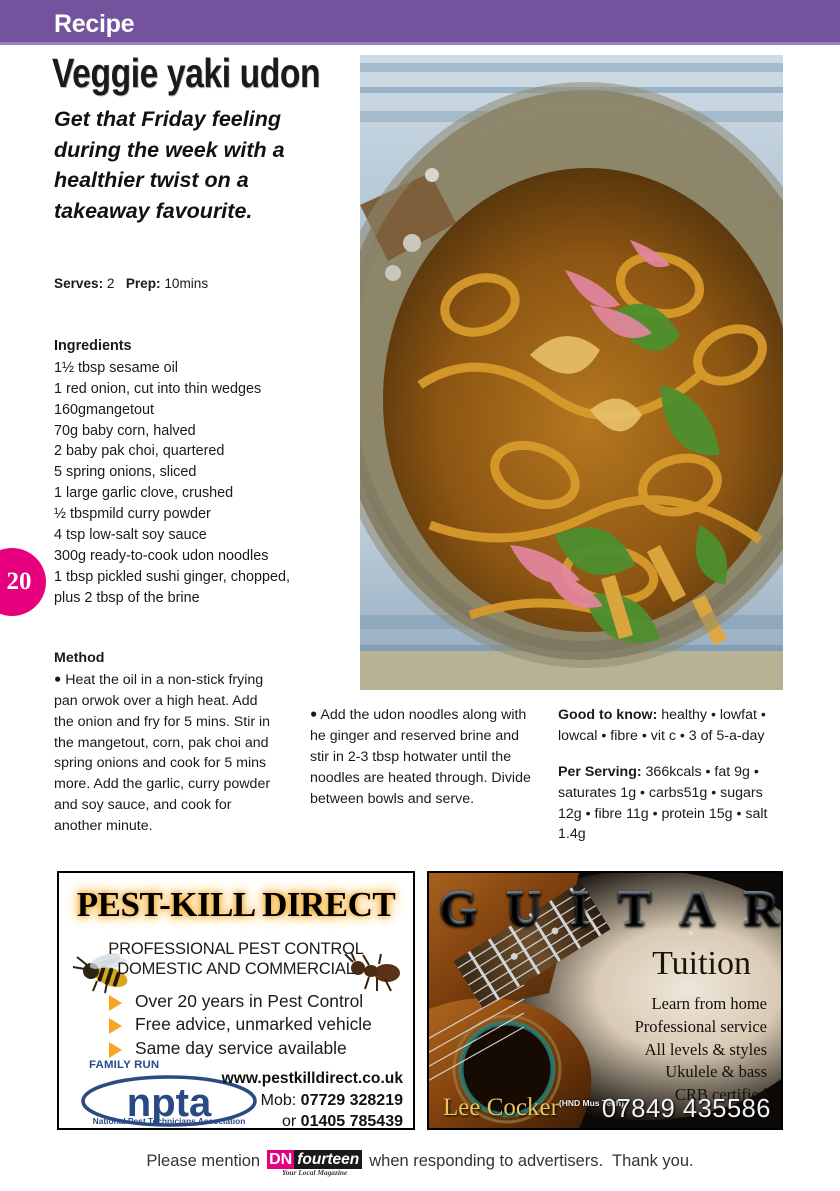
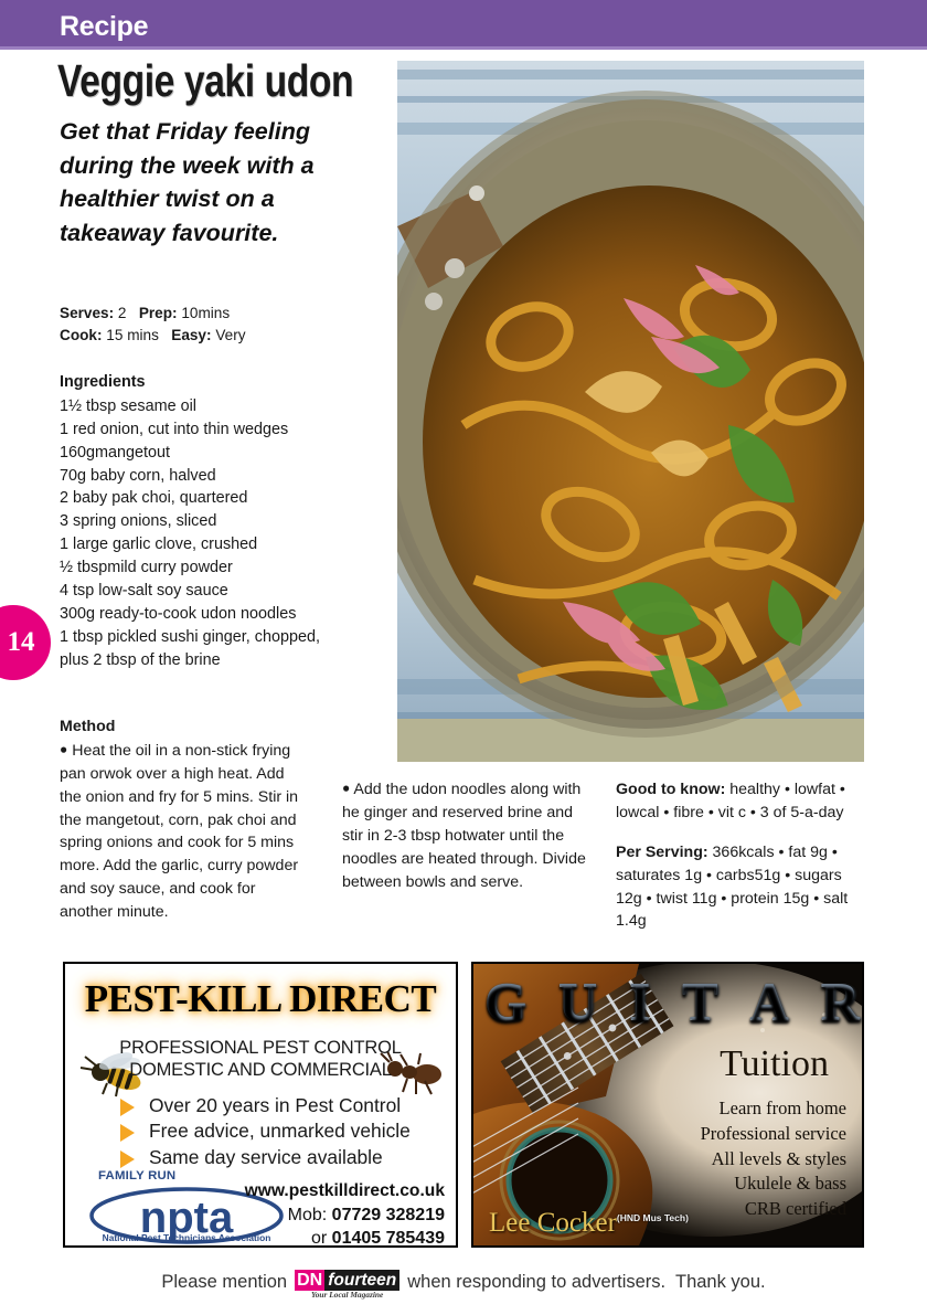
  Recipe
  Veggie yaki udon
  Get that Friday feeling during the week with a healthier twist on a takeaway favourite.
  Serves: 2 Prep: 10mins
+ Cook: 15 mins Easy: Very
  Ingredients
  1½ tbsp sesame oil
  1 red onion, cut into thin wedges
  160gmangetout
  70g baby corn, halved
  2 baby pak choi, quartered
- 5 spring onions, sliced
+ 3 spring onions, sliced
  1 large garlic clove, crushed
  ½ tbspmild curry powder
  4 tsp low-salt soy sauce
  300g ready-to-cook udon noodles
  1 tbsp pickled sushi ginger, chopped, plus 2 tbsp of the brine
- 20
+ 14
  Method
  ● Heat the oil in a non-stick frying pan orwok over a high heat. Add the onion and fry for 5 mins. Stir in the mangetout, corn, pak choi and spring onions and cook for 5 mins more. Add the garlic, curry powder and soy sauce, and cook for another minute.
  ● Add the udon noodles along with he ginger and reserved brine and stir in 2-3 tbsp hotwater until the noodles are heated through. Divide between bowls and serve.
  Good to know: healthy • lowfat • lowcal • fibre • vit c • 3 of 5-a-day
- Per Serving: 366kcals • fat 9g • saturates 1g • carbs51g • sugars 12g • fibre 11g • protein 15g • salt 1.4g
+ Per Serving: 366kcals • fat 9g • saturates 1g • carbs51g • sugars 12g • twist 11g • protein 15g • salt 1.4g
  PEST-KILL DIRECT
  PROFESSIONAL PEST CONTROL
  DOMESTIC AND COMMERCIAL
  Over 20 years in Pest Control
  Free advice, unmarked vehicle
  Same day service available
  FAMILY RUN
  npta
  National Pest Technicians Association
  www.pestkilldirect.co.uk
  Mob: 07729 328219
  or 01405 785439
  G
  U
  I
  T
  A
  R
  Tuition
  Learn from home
  Professional service
  All levels & styles
  Ukulele & bass
  CRB certified
  Lee Cocker(HND Mus Tech)
- 07849 435586
  Please mention
  DN
  fourteen
  Your Local Magazine
  when responding to advertisers. Thank you.
